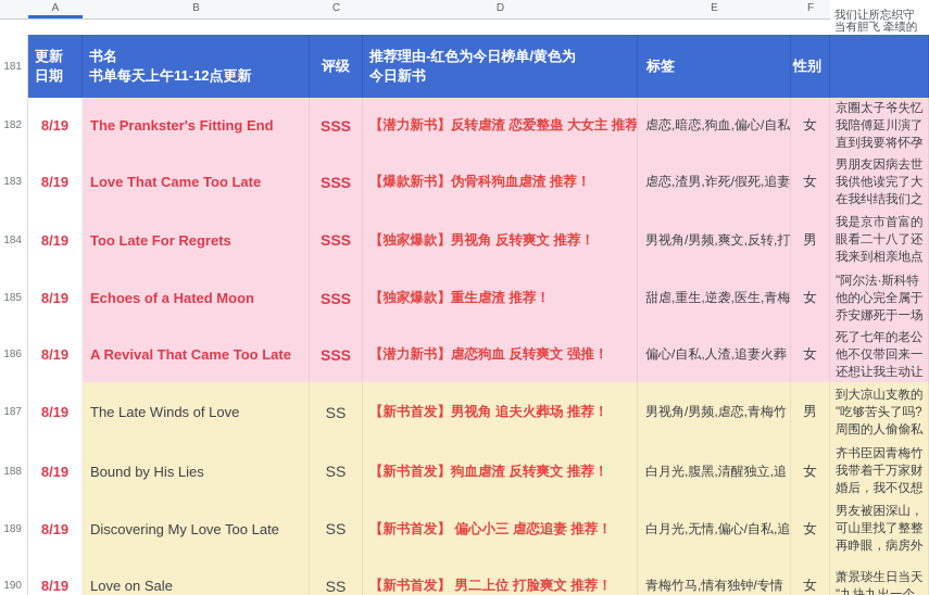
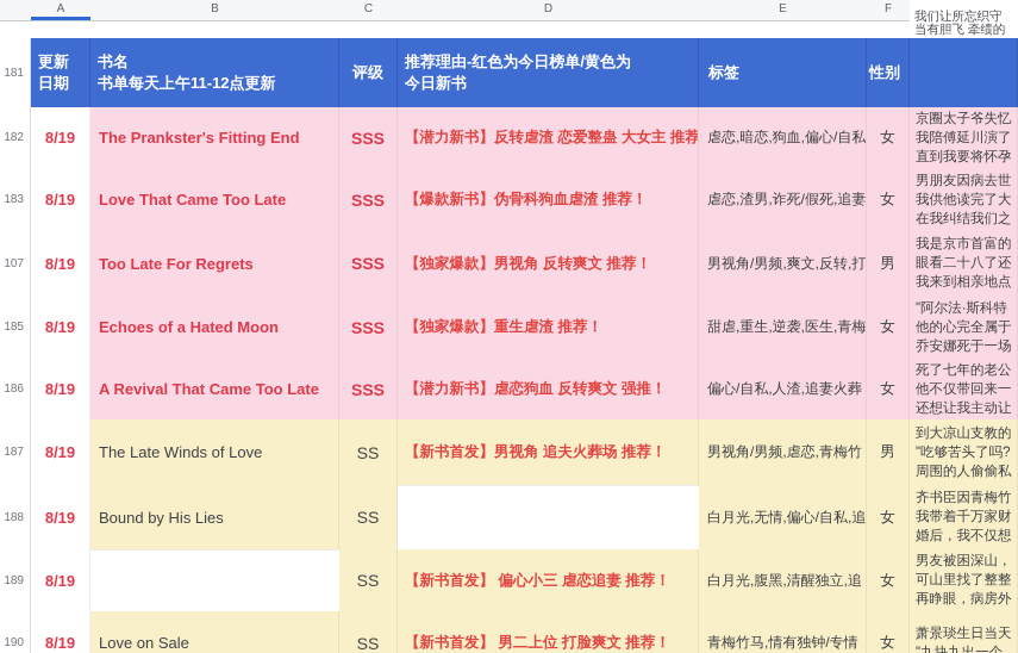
  A
  B
  C
  D
  E
  F
  我们让所忘织守
  当有胆飞 牵绩的
  181
  更新
  日期
  书名
  书单每天上午11-12点更新
  评级
  推荐理由-红色为今日榜单/黄色为
  今日新书
  标签
  性别
  182
  8/19
  The Prankster's Fitting End
  SSS
  【潜力新书】反转虐渣 恋爱整蛊 大女主 推荐
  虐恋,暗恋,狗血,偏心/自私
  女
  京圈太子爷失忆
  我陪傅延川演了
  直到我要将怀孕
  183
  8/19
  Love That Came Too Late
  SSS
  【爆款新书】伪骨科狗血虐渣 推荐！
  虐恋,渣男,诈死/假死,追妻
  女
  男朋友因病去世
  我供他读完了大
  在我纠结我们之
- 184
+ 107
  8/19
  Too Late For Regrets
  SSS
  【独家爆款】男视角 反转爽文 推荐！
  男视角/男频,爽文,反转,打
  男
  我是京市首富的
  眼看二十八了还
  我来到相亲地点
  185
  8/19
  Echoes of a Hated Moon
  SSS
  【独家爆款】重生虐渣 推荐！
  甜虐,重生,逆袭,医生,青梅
  女
  "阿尔法·斯科特
  他的心完全属于
  乔安娜死于一场
  186
  8/19
  A Revival That Came Too Late
  SSS
  【潜力新书】虐恋狗血 反转爽文 强推！
  偏心/自私,人渣,追妻火葬
  女
  死了七年的老公
  他不仅带回来一
  还想让我主动让
  187
  8/19
  The Late Winds of Love
  SS
  【新书首发】男视角 追夫火葬场 推荐！
  男视角/男频,虐恋,青梅竹
  男
  到大凉山支教的
  "吃够苦头了吗?
  周围的人偷偷私
  188
  8/19
  Bound by His Lies
  SS
- 【新书首发】狗血虐渣 反转爽文 推荐！
- 白月光,腹黑,清醒独立,追
+ 白月光,无情,偏心/自私,追
  女
  齐书臣因青梅竹
  我带着千万家财
  婚后，我不仅想
  189
  8/19
- Discovering My Love Too Late
  SS
  【新书首发】 偏心小三 虐恋追妻 推荐！
- 白月光,无情,偏心/自私,追
+ 白月光,腹黑,清醒独立,追
  女
  男友被困深山，
  可山里找了整整
  再睁眼，病房外
  190
  8/19
  Love on Sale
  SS
  【新书首发】 男二上位 打脸爽文 推荐！
  青梅竹马,情有独钟/专情
  女
  萧景琰生日当天
